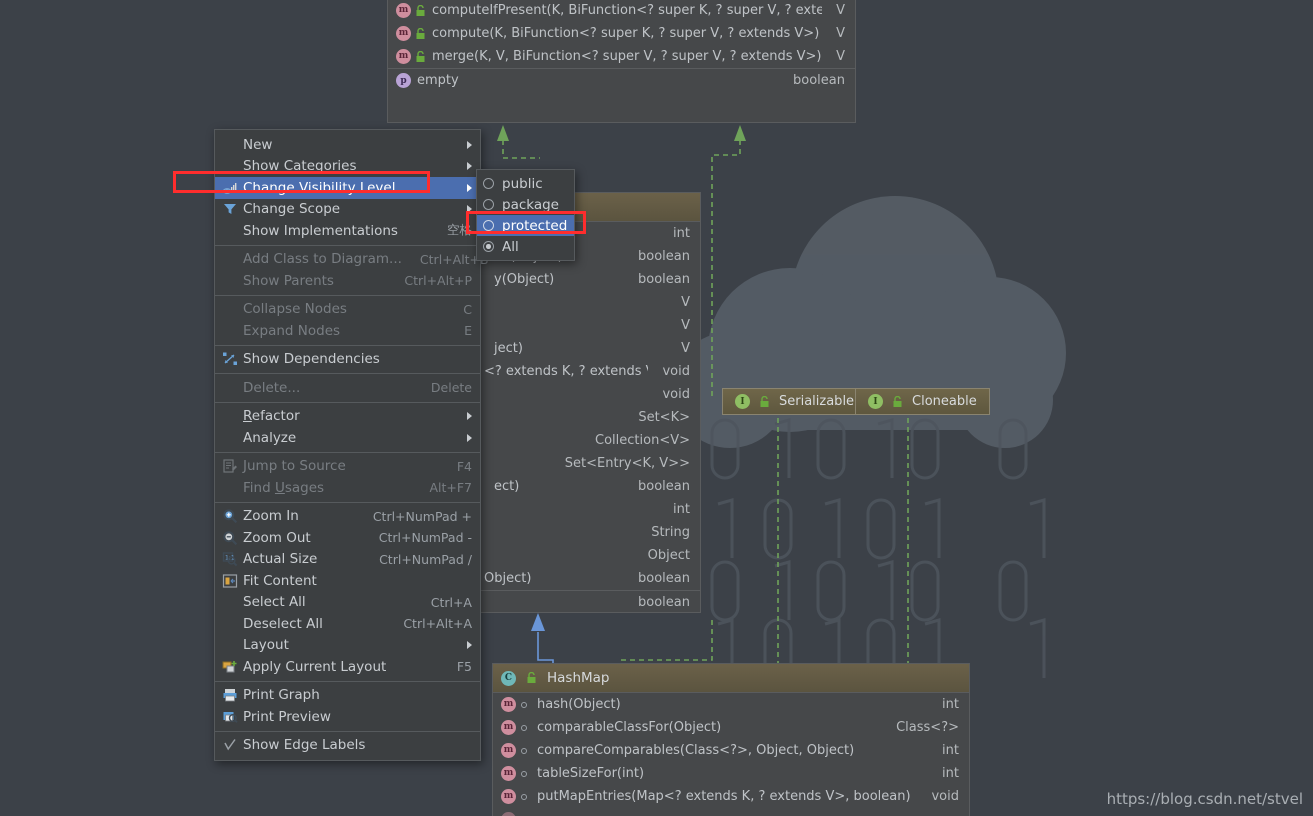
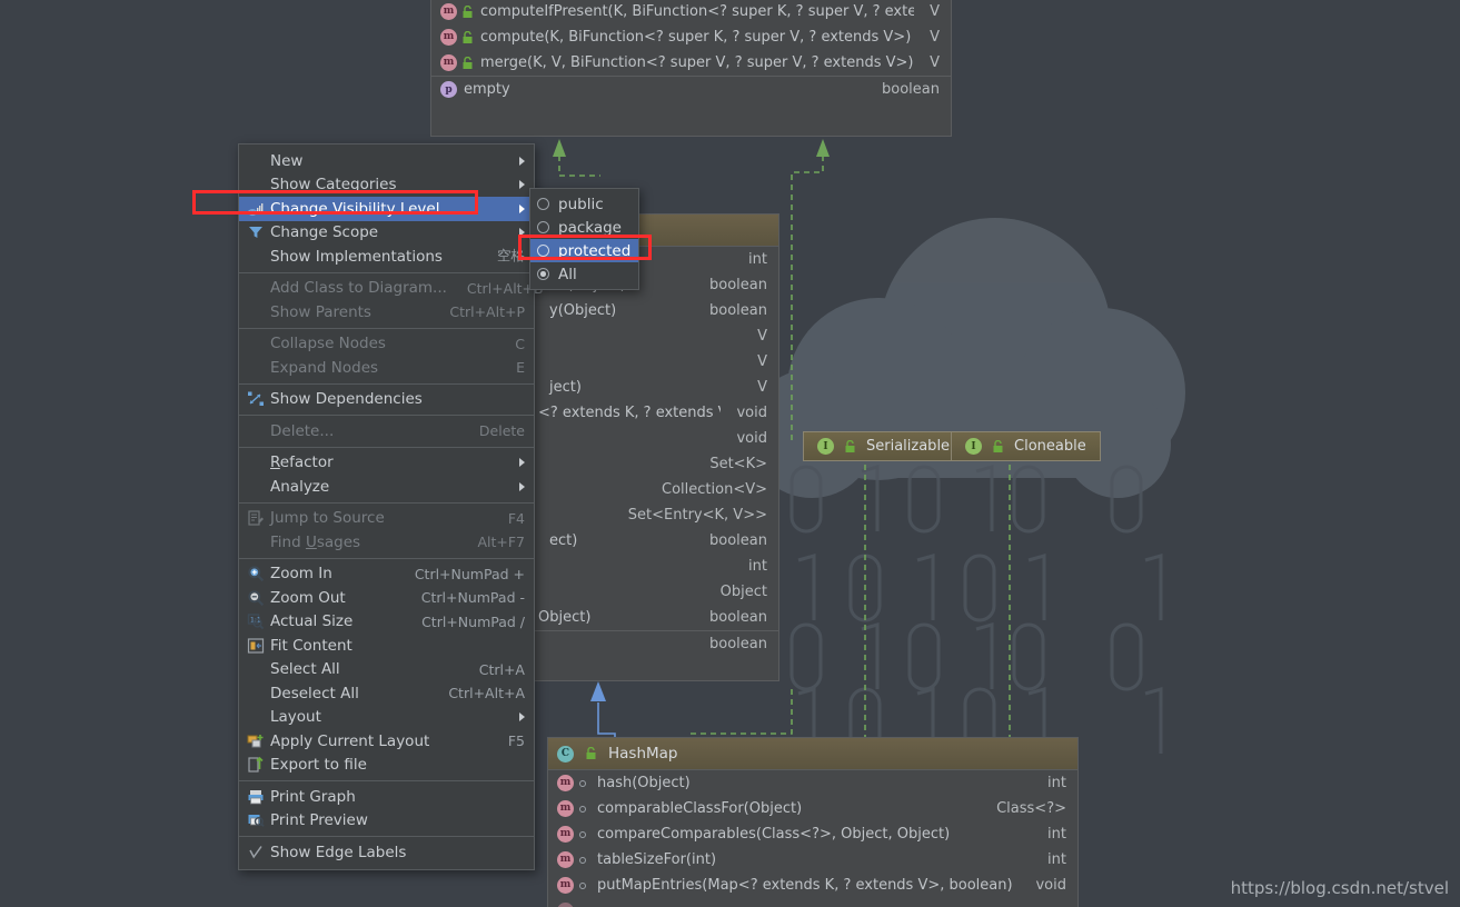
  m
  computeIfPresent(K, BiFunction<? super K, ? super V, ? exte
  V
  m
  compute(K, BiFunction<? super K, ? super V, ? extends V>)
  V
  m
  merge(K, V, BiFunction<? super V, ? super V, ? extends V>)
  V
  p
  empty
  boolean
  int
  boolean
  y(Object)
  boolean
  V
  V
  ject)
  V
  <? extends K, ? extends
  void
  void
  Set<K>
  Collection<V>
  Set<Entry<K, V>>
  ect)
  boolean
  int
- String
  Object
  Object)
  boolean
  boolean
  I
  Serializable
  I
  Cloneable
  C
  HashMap
  m
  hash(Object)
  int
  m
  comparableClassFor(Object)
  Class<?>
  m
  compareComparables(Class<?>, Object, Object)
  int
  m
  tableSizeFor(int)
  int
  m
  putMapEntries(Map<? extends K, ? extends V>, boolean)
  void
  New
  Show Categories
  Change Visibility Level
  Change Scope
  Show Implementations
  空格
  Add Class to Diagram...
  Ctrl+Alt+
  Show Parents
  Ctrl+Alt+P
  Collapse Nodes
  C
  Expand Nodes
  E
  Show Dependencies
  Delete...
  Delete
  Refactor
  Analyze
  Jump to Source
  F4
  Find Usages
  Alt+F7
  Zoom In
  Ctrl+NumPad +
  Zoom Out
  Ctrl+NumPad -
  Actual Size
  Ctrl+NumPad /
  Fit Content
  Select All
  Ctrl+A
  Deselect All
  Ctrl+Alt+A
  Layout
  Apply Current Layout
  F5
+ Export to file
  Print Graph
  Print Preview
  Show Edge Labels
  public
  package
  protected
  All
  https://blog.csdn.net/stvel
